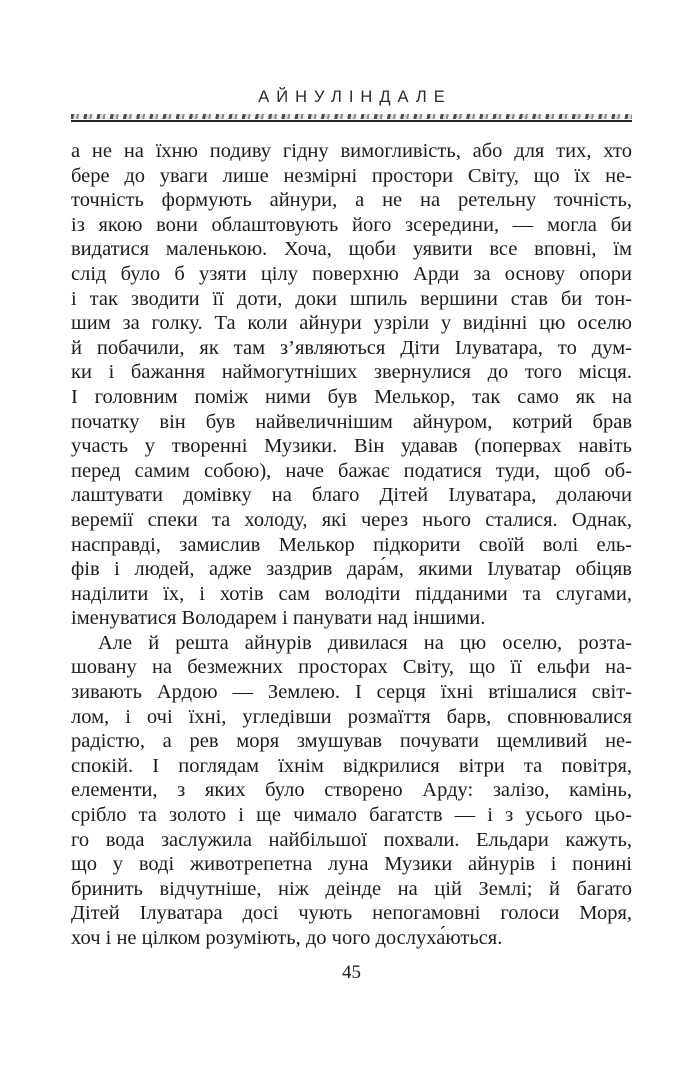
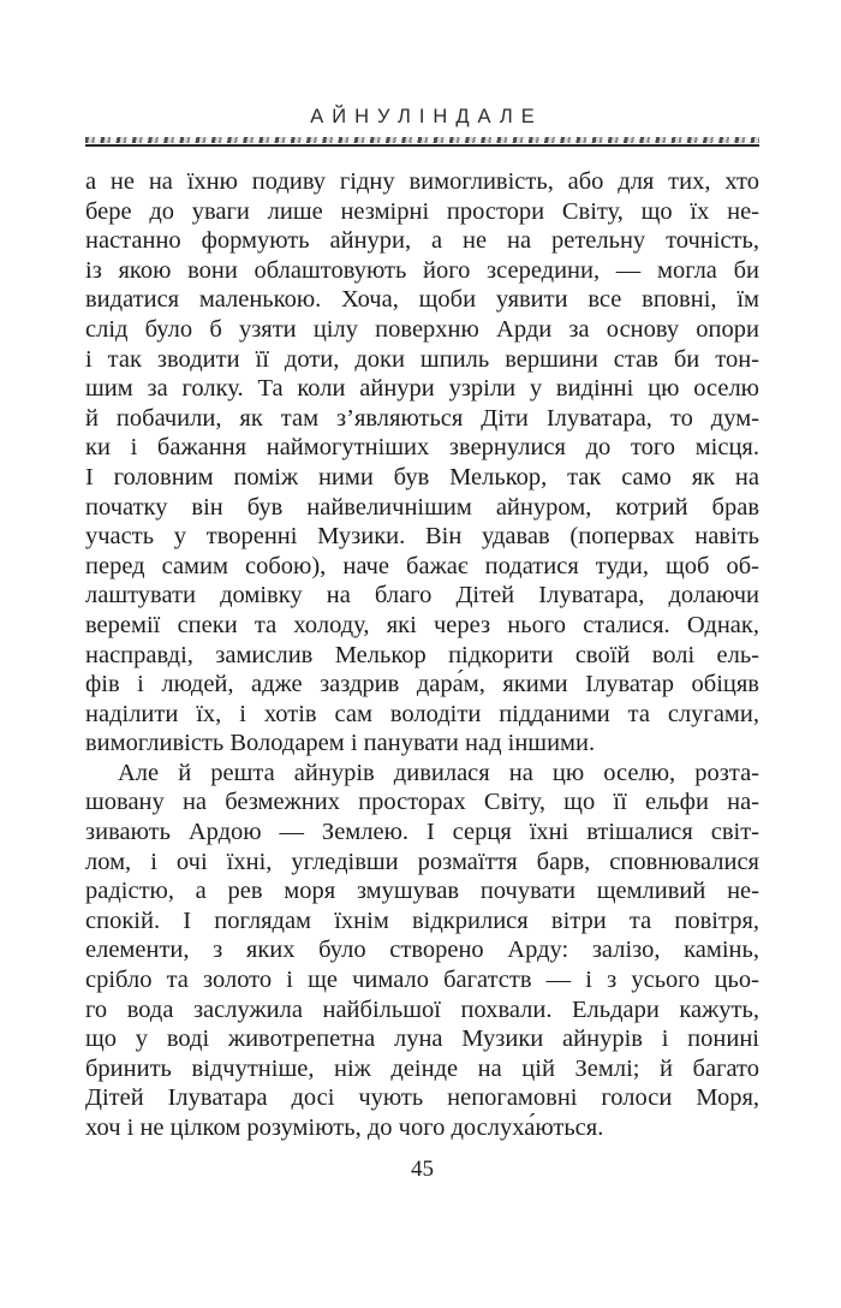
  АЙНУЛІНДАЛЕ
  а не на їхню подиву гідну вимогливість, або для тих, хто
  бере до уваги лише незмірні простори Світу, що їх не-
- точність формують айнури, а не на ретельну точність,
+ настанно формують айнури, а не на ретельну точність,
  із якою вони облаштовують його зсередини, — могла би
  видатися маленькою. Хоча, щоби уявити все вповні, їм
  слід було б узяти цілу поверхню Арди за основу опори
  і так зводити її доти, доки шпиль вершини став би тон-
  шим за голку. Та коли айнури узріли у видінні цю оселю
  й побачили, як там з’являються Діти Ілуватара, то дум-
  ки і бажання наймогутніших звернулися до того місця.
  І головним поміж ними був Мелькор, так само як на
  початку він був найвеличнішим айнуром, котрий брав
  участь у творенні Музики. Він удавав (попервах навіть
  перед самим собою), наче бажає податися туди, щоб об-
  лаштувати домівку на благо Дітей Ілуватара, долаючи
  веремії спеки та холоду, які через нього сталися. Однак,
  насправді, замислив Мелькор підкорити своїй волі ель-
  фів і людей, адже заздрив дара́м, якими Ілуватар обіцяв
  наділити їх, і хотів сам володіти підданими та слугами,
- іменуватися Володарем і панувати над іншими.
+ вимогливість Володарем і панувати над іншими.
  Але й решта айнурів дивилася на цю оселю, розта-
  шовану на безмежних просторах Світу, що її ельфи на-
  зивають Ардою — Землею. І серця їхні втішалися світ-
  лом, і очі їхні, угледівши розмаїття барв, сповнювалися
  радістю, а рев моря змушував почувати щемливий не-
  спокій. І поглядам їхнім відкрилися вітри та повітря,
  елементи, з яких було створено Арду: залізо, камінь,
  срібло та золото і ще чимало багатств — і з усього цьо-
  го вода заслужила найбільшої похвали. Ельдари кажуть,
  що у воді животрепетна луна Музики айнурів і понині
  бринить відчутніше, ніж деінде на цій Землі; й багато
  Дітей Ілуватара досі чують непогамовні голоси Моря,
  хоч і не цілком розуміють, до чого дослуха́ються.
  45
